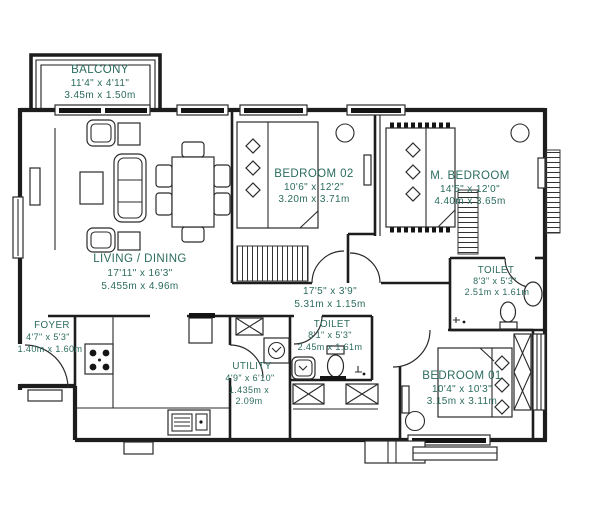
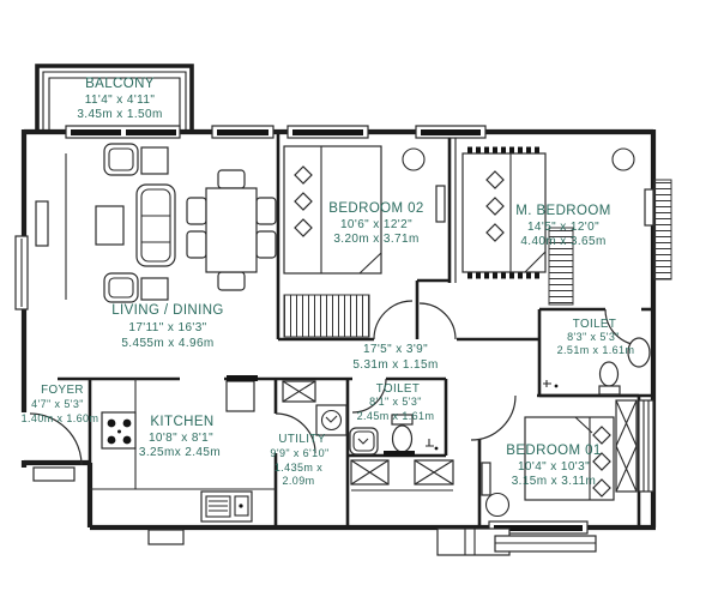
  BALCONY
  11'4" x 4'11"
  3.45m x 1.50m
  LIVING / DINING
  17'11" x 16'3"
  5.455m x 4.96m
  BEDROOM 02
  10'6" x 12'2"
  3.20m x 3.71m
  M. BEDROOM
  14'5" x 12'0"
  4.40m x 3.65m
  17'5" x 3'9"
  5.31m x 1.15m
  TOILET
  8'3" x 5'3"
  2.51m x 1.61m
  FOYER
  4'7" x 5'3"
  1.40m x 1.60m
+ KITCHEN
+ 10'8" x 8'1"
+ 3.25mx 2.45m
  UTILITY
- 4'9" x 6'10"
+ 9'9" x 6'10"
  1.435m x
  2.09m
  TOILET
  8'1" x 5'3"
  2.45m x 1.61m
  BEDROOM 01
  10'4" x 10'3"
  3.15m x 3.11m
